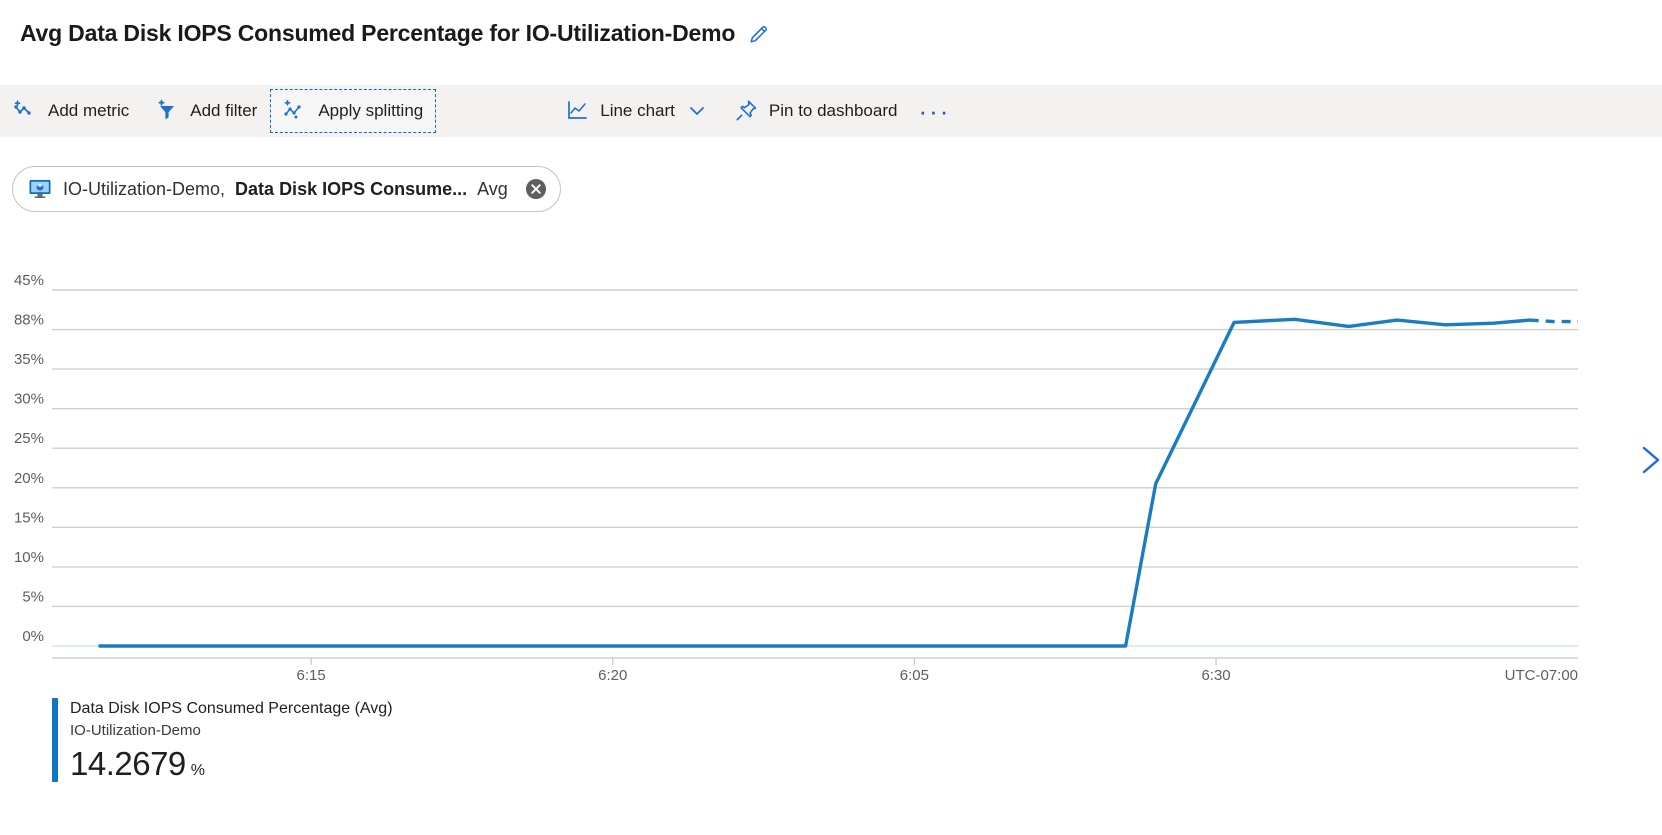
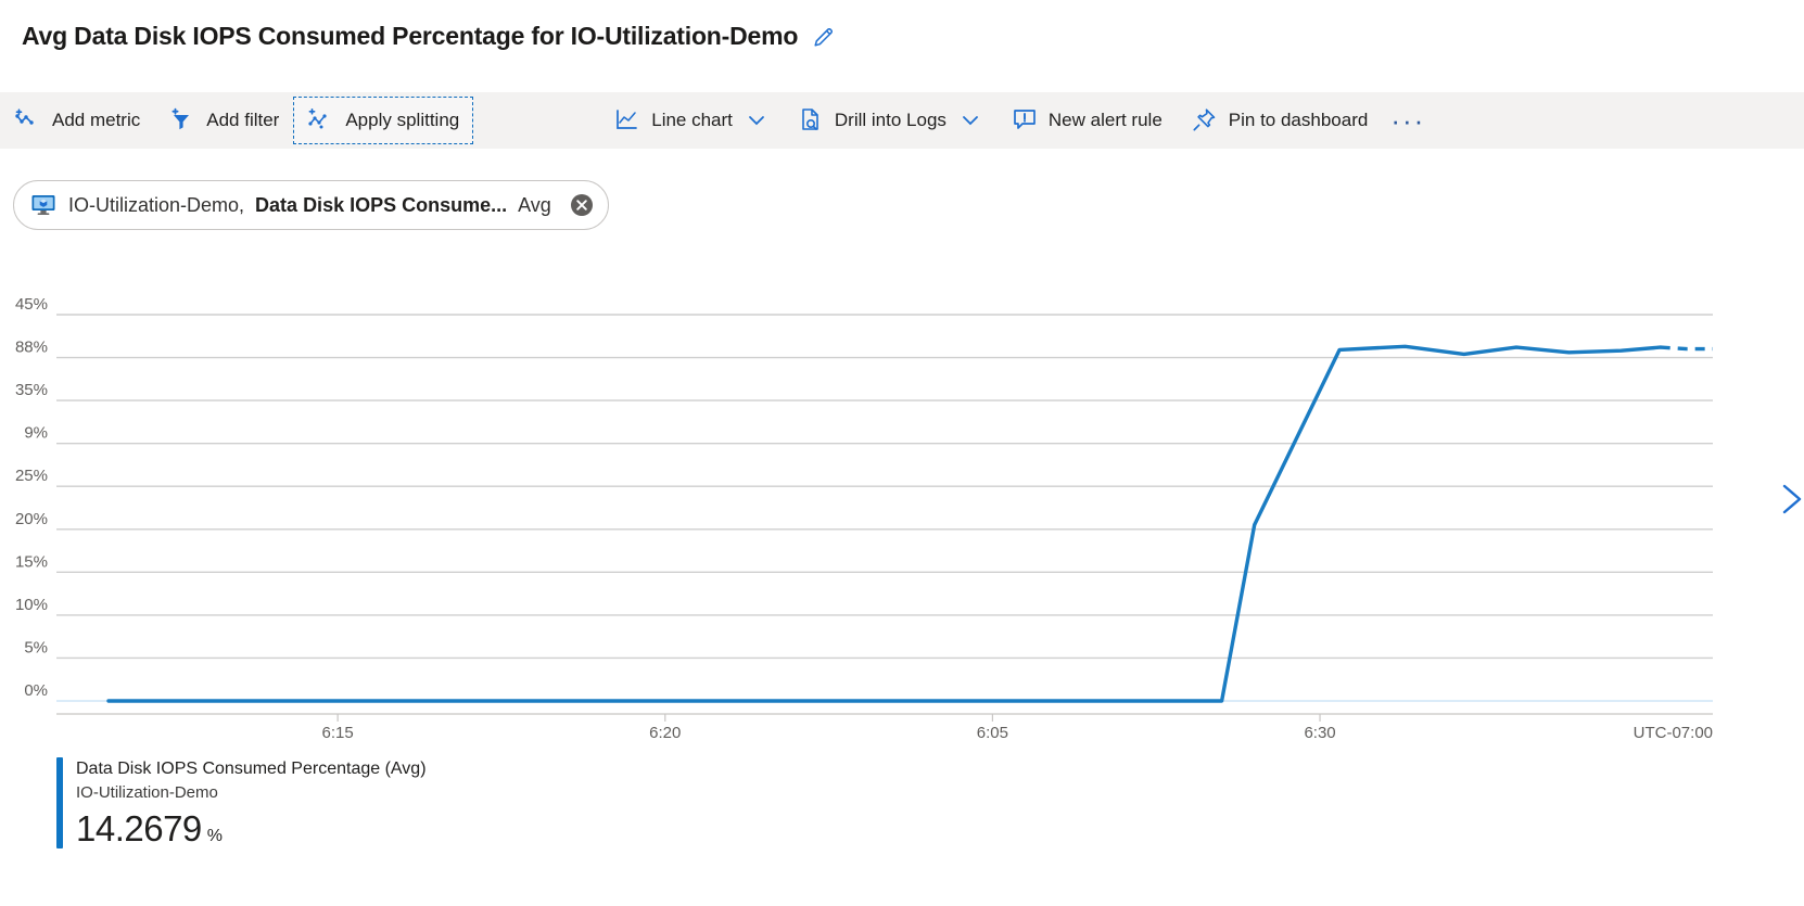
  Avg Data Disk IOPS Consumed Percentage for IO-Utilization-Demo
  Add metric
  Add filter
  Apply splitting
  Line chart
+ Drill into Logs
+ New alert rule
  Pin to dashboard
  ···
  IO-Utilization-Demo,
  Data Disk IOPS Consume...
  Avg
  0%
  5%
  10%
  15%
  20%
  25%
- 30%
+ 9%
  35%
  88%
  45%
  6:15
  6:20
  6:05
  6:30
  UTC-07:00
  Data Disk IOPS Consumed Percentage (Avg)
  IO-Utilization-Demo
  14.2679
  %
